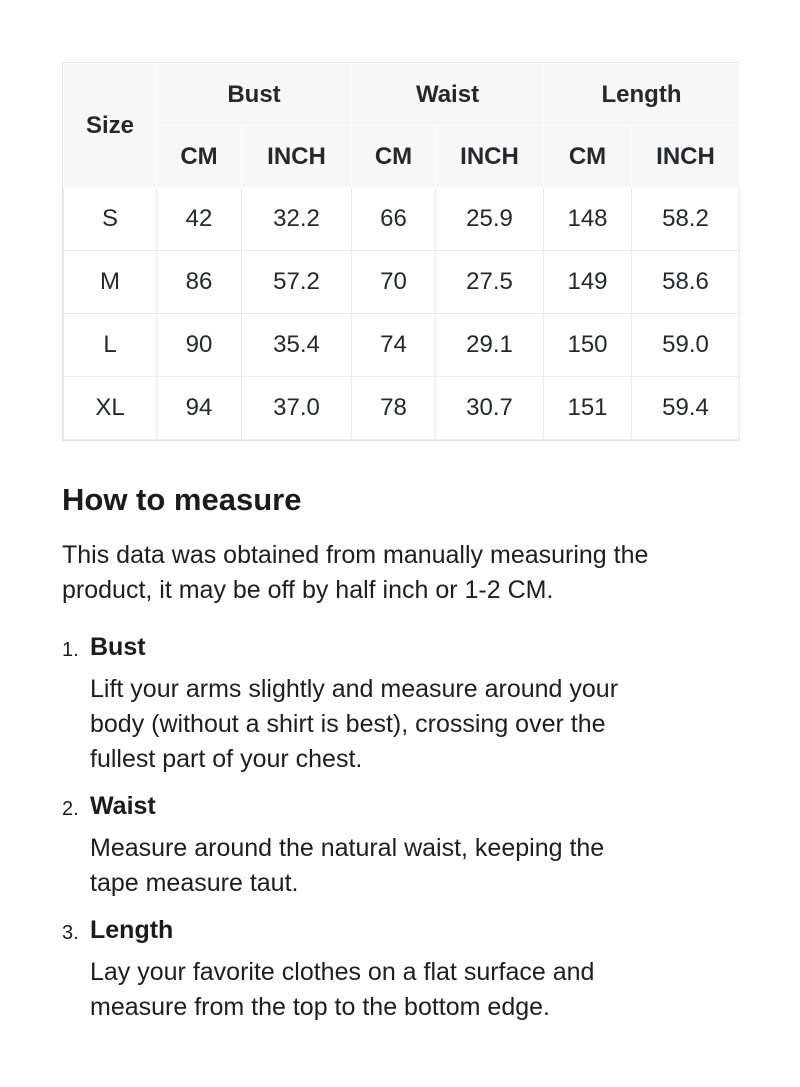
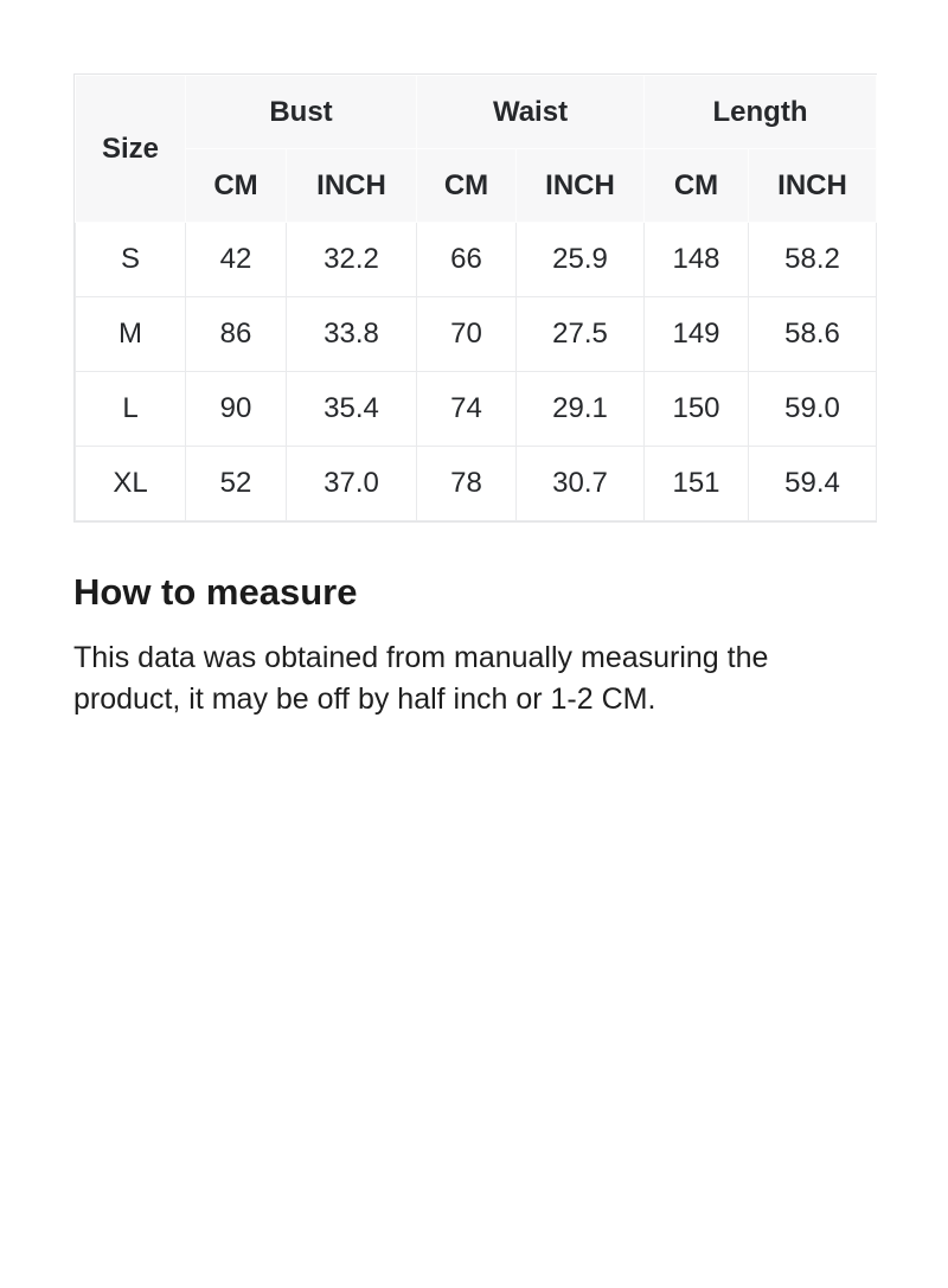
  Size	Bust	Waist	Length
  CM	INCH	CM	INCH	CM	INCH
  S	42	32.2	66	25.9	148	58.2
- M	86	57.2	70	27.5	149	58.6
+ M	86	33.8	70	27.5	149	58.6
  L	90	35.4	74	29.1	150	59.0
- XL	94	37.0	78	30.7	151	59.4
+ XL	52	37.0	78	30.7	151	59.4
  How to measure
  This data was obtained from manually measuring the
  product, it may be off by half inch or 1-2 CM.
- 1.
- Bust
- Lift your arms slightly and measure around your
- body (without a shirt is best), crossing over the
- fullest part of your chest.
- 2.
- Waist
- Measure around the natural waist, keeping the
- tape measure taut.
- 3.
- Length
- Lay your favorite clothes on a flat surface and
- measure from the top to the bottom edge.
